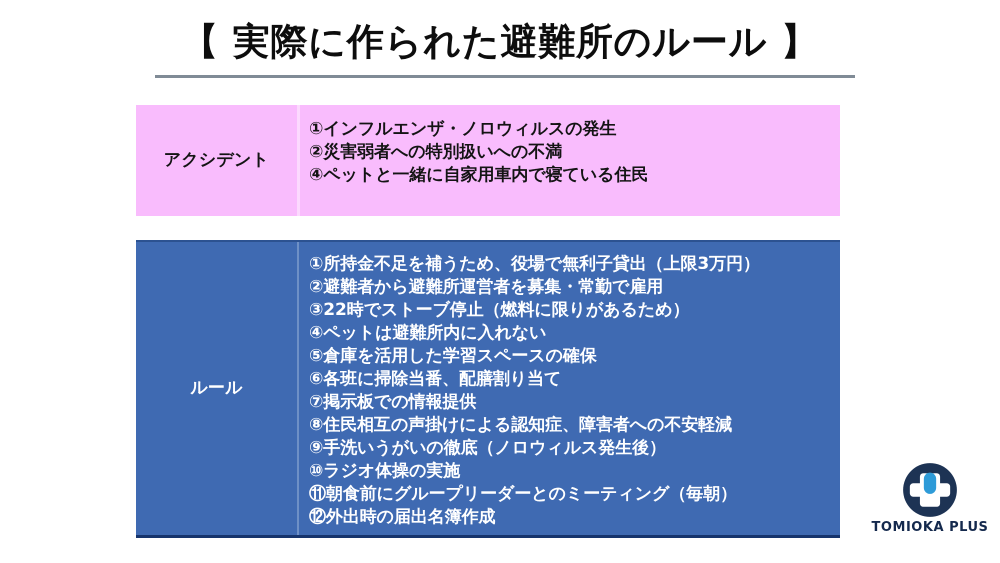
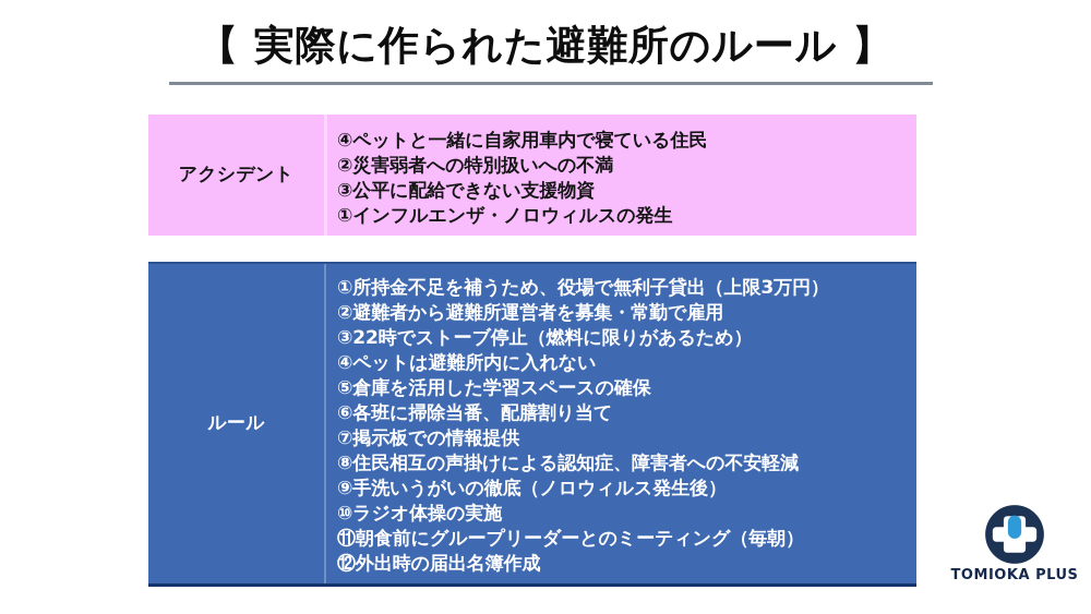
  【 実際に作られた避難所のルール 】
  アクシデント
- ①インフルエンザ・ノロウィルスの発生
+ ④ペットと一緒に自家用車内で寝ている住民
  ②災害弱者への特別扱いへの不満
+ ③公平に配給できない支援物資
- ④ペットと一緒に自家用車内で寝ている住民
+ ①インフルエンザ・ノロウィルスの発生
  ルール
  ①所持金不足を補うため、役場で無利子貸出（上限3万円）
  ②避難者から避難所運営者を募集・常勤で雇用
  ③22時でストーブ停止（燃料に限りがあるため）
  ④ペットは避難所内に入れない
  ⑤倉庫を活用した学習スペースの確保
  ⑥各班に掃除当番、配膳割り当て
  ⑦掲示板での情報提供
  ⑧住民相互の声掛けによる認知症、障害者への不安軽減
  ⑨手洗いうがいの徹底（ノロウィルス発生後）
  ⑩ラジオ体操の実施
  ⑪朝食前にグループリーダーとのミーティング（毎朝）
  ⑫外出時の届出名簿作成
  TOMIOKA PLUS
